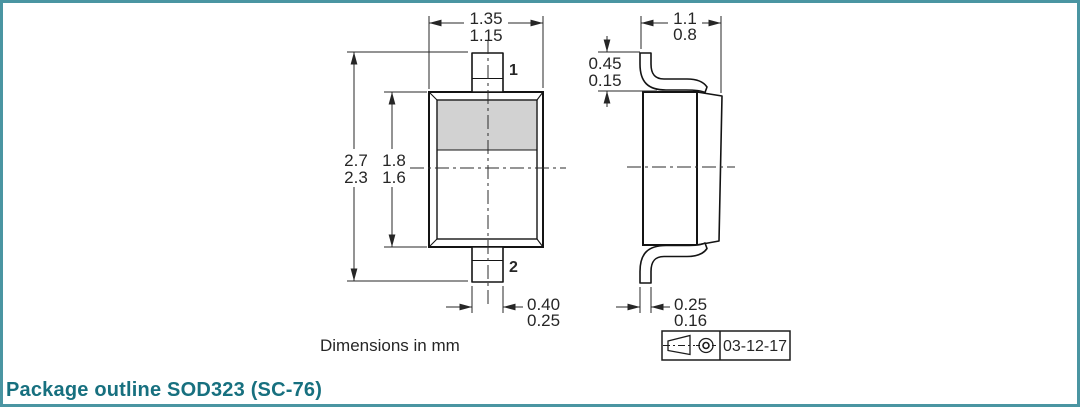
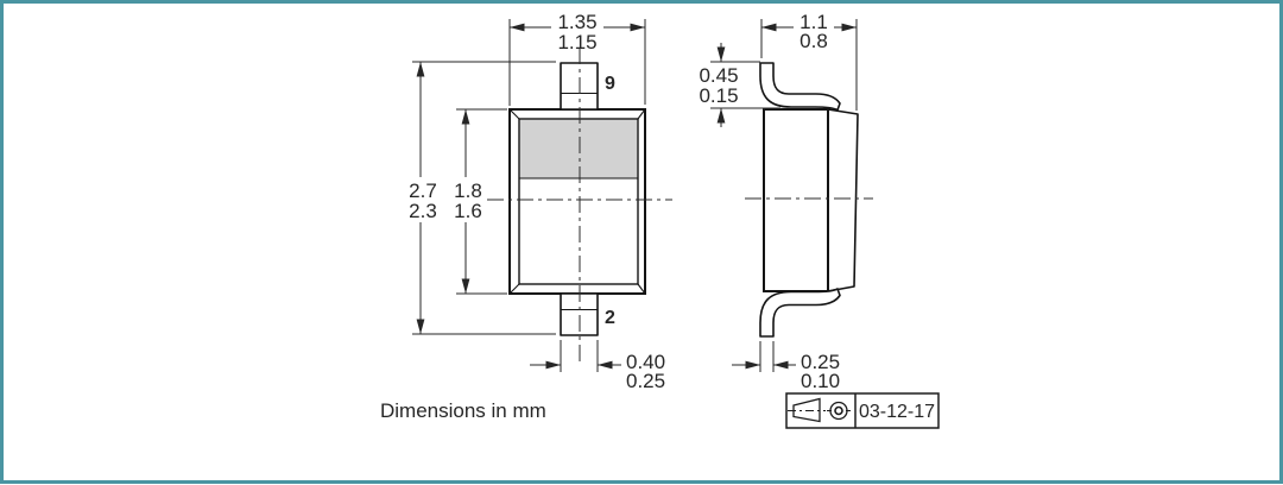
- 1
+ 9
  2
  1.35
  1.15
  2.7
  2.3
  1.8
  1.6
  0.40
  0.25
  1.1
  0.8
  0.45
  0.15
  0.25
- 0.16
+ 0.10
  Dimensions in mm
  03-12-17
- Package outline SOD323 (SC-76)
